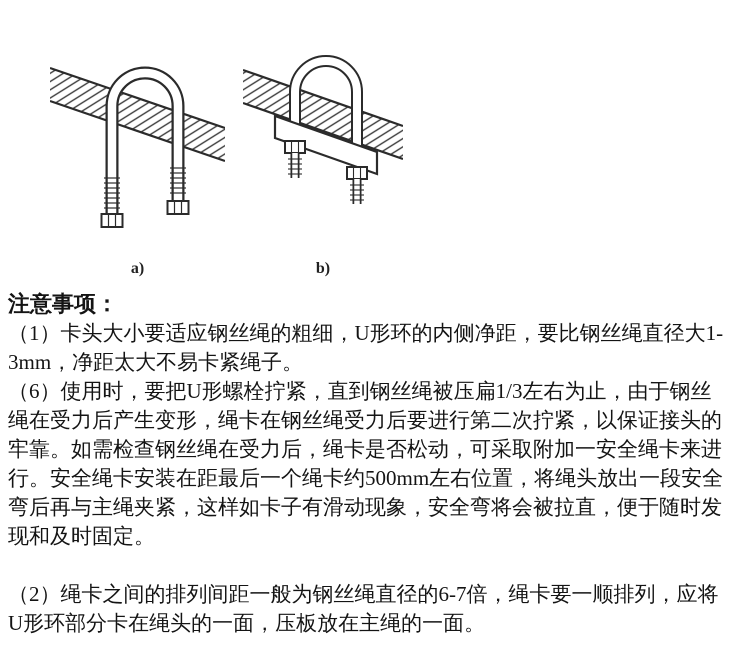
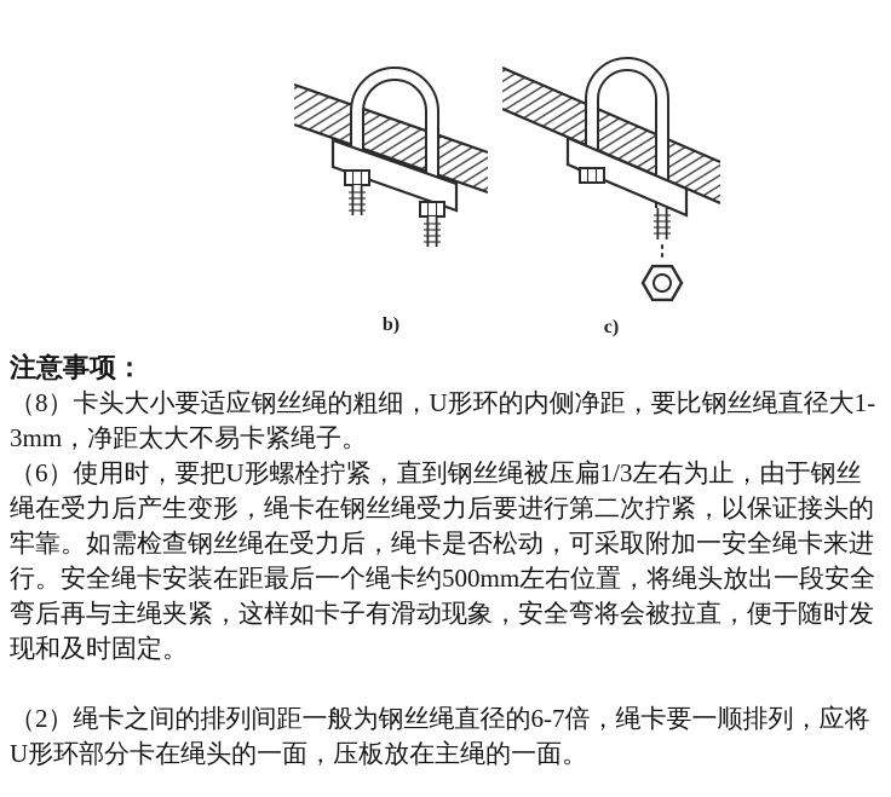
- a)
  b)
+ c)
  注意事项：
- （1）卡头大小要适应钢丝绳的粗细，U形环的内侧净距，要比钢丝绳直径大1-3mm，净距太大不易卡紧绳子。
+ （8）卡头大小要适应钢丝绳的粗细，U形环的内侧净距，要比钢丝绳直径大1-3mm，净距太大不易卡紧绳子。
  （6）使用时，要把U形螺栓拧紧，直到钢丝绳被压扁1/3左右为止，由于钢丝绳在受力后产生变形，绳卡在钢丝绳受力后要进行第二次拧紧，以保证接头的牢靠。如需检查钢丝绳在受力后，绳卡是否松动，可采取附加一安全绳卡来进行。安全绳卡安装在距最后一个绳卡约500mm左右位置，将绳头放出一段安全弯后再与主绳夹紧，这样如卡子有滑动现象，安全弯将会被拉直，便于随时发现和及时固定。
  （2）绳卡之间的排列间距一般为钢丝绳直径的6-7倍，绳卡要一顺排列，应将U形环部分卡在绳头的一面，压板放在主绳的一面。
